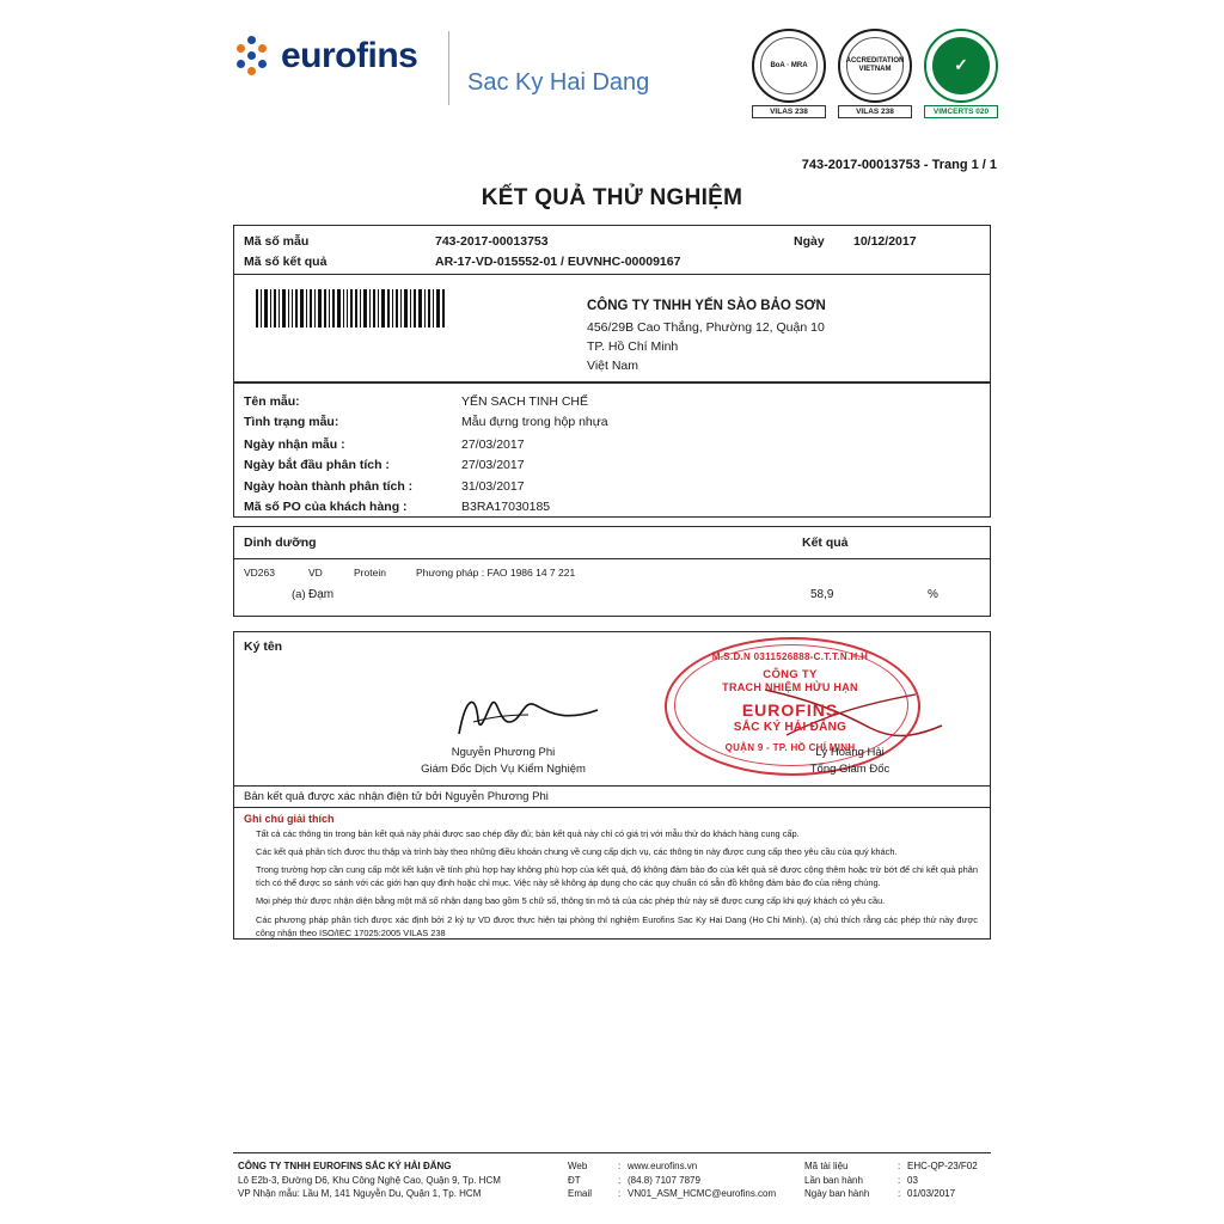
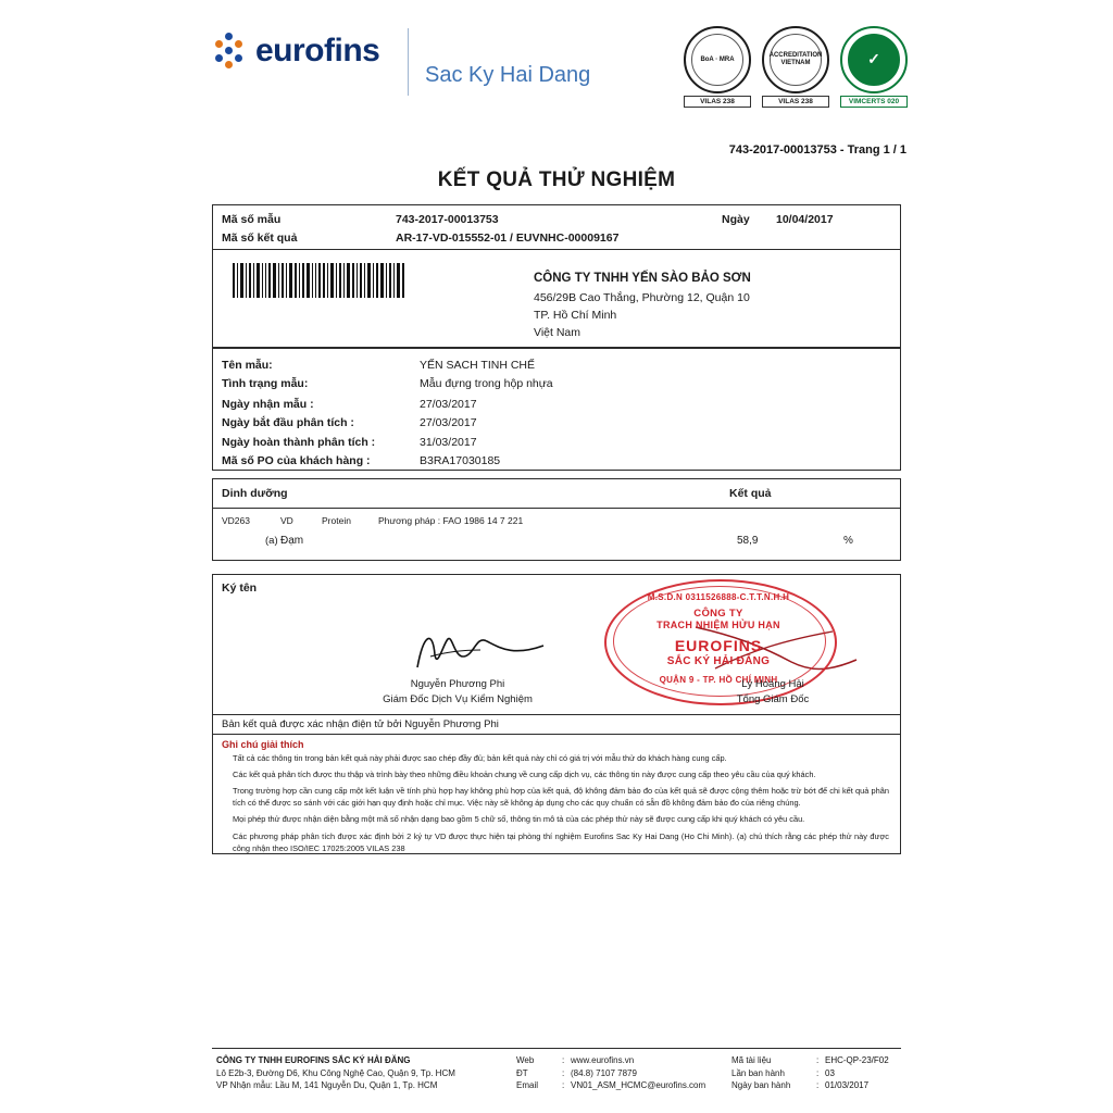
  eurofins
  Sac Ky Hai Dang
  ✓
  743-2017-00013753 - Trang 1 / 1
  KẾT QUẢ THỬ NGHIỆM
  Mã số mẫu
  743-2017-00013753
  Mã số kết quả
  AR-17-VD-015552-01 / EUVNHC-00009167
  Ngày
- 10/12/2017
+ 10/04/2017
  CÔNG TY TNHH YẾN SÀO BẢO SƠN
  456/29B Cao Thắng, Phường 12, Quận 10
  TP. Hồ Chí Minh
  Việt Nam
  Tên mẫu:
  YẾN SACH TINH CHẾ
  Tình trạng mẫu:
  Mẫu đựng trong hộp nhựa
  Ngày nhận mẫu :
  27/03/2017
  Ngày bắt đầu phân tích :
  27/03/2017
  Ngày hoàn thành phân tích :
  31/03/2017
  Mã số PO của khách hàng :
  B3RA17030185
  Dinh dưỡng
  Kết quả
  VD263
  VD
  Protein
  Phương pháp : FAO 1986 14 7 221
  (a)
  Đạm
  58,9
  %
  Ký tên
  M.S.D.N 0311526888-C.T.T.N.H.H
  CÔNG TY
  TRACH NHIỆM HỬU HẠN
  EUROFINS
  SẮC KÝ HẢI ĐĂNG
  QUẬN 9 - TP. HỒ CHÍ MINH
  Nguyễn Phương Phi
  Giám Đốc Dịch Vụ Kiểm Nghiệm
  Lý Hoàng Hải
  Tổng Giám Đốc
  Bản kết quả được xác nhận điện tử bởi Nguyễn Phương Phi
  Ghi chú giải thích
  Tất cả các thông tin trong bản kết quả này phải được sao chép đầy đủ; bản kết quả này chỉ có giá trị với mẫu thử do khách hàng cung cấp.
  Các kết quả phân tích được thu thập và trình bày theo những điều khoản chung về cung cấp dịch vụ, các thông tin này được cung cấp theo yêu cầu của quý khách.
  Trong trường hợp cần cung cấp một kết luận về tính phù hợp hay không phù hợp của kết quả, độ không đảm bảo đo của kết quả sẽ được cộng thêm hoặc trừ bớt để chi kết quả phân tích có thể được so sánh với các giới hạn quy định hoặc chỉ mục. Việc này sẽ không áp dụng cho các quy chuẩn có sẵn đồ không đảm bảo đo của riêng chúng.
  Mọi phép thử được nhận diện bằng một mã số nhận dạng bao gồm 5 chữ số, thông tin mô tả của các phép thử này sẽ được cung cấp khi quý khách có yêu cầu.
  Các phương pháp phân tích được xác định bởi 2 ký tự VD được thực hiện tại phòng thí nghiệm Eurofins Sac Ky Hai Dang (Ho Chi Minh). (a) chú thích rằng các phép thử này được công nhận theo ISO/IEC 17025:2005 VILAS 238
  CÔNG TY TNHH EUROFINS SẮC KÝ HẢI ĐĂNG
  Lô E2b-3, Đường D6, Khu Công Nghệ Cao, Quận 9, Tp. HCM
  VP Nhận mẫu: Lầu M, 141 Nguyễn Du, Quận 1, Tp. HCM
  Web
  :
  www.eurofins.vn
  ĐT
  :
  (84.8) 7107 7879
  Email
  :
  VN01_ASM_HCMC@eurofins.com
  Mã tài liệu
  :
  EHC-QP-23/F02
  Lần ban hành
  :
  03
  Ngày ban hành
  :
  01/03/2017
